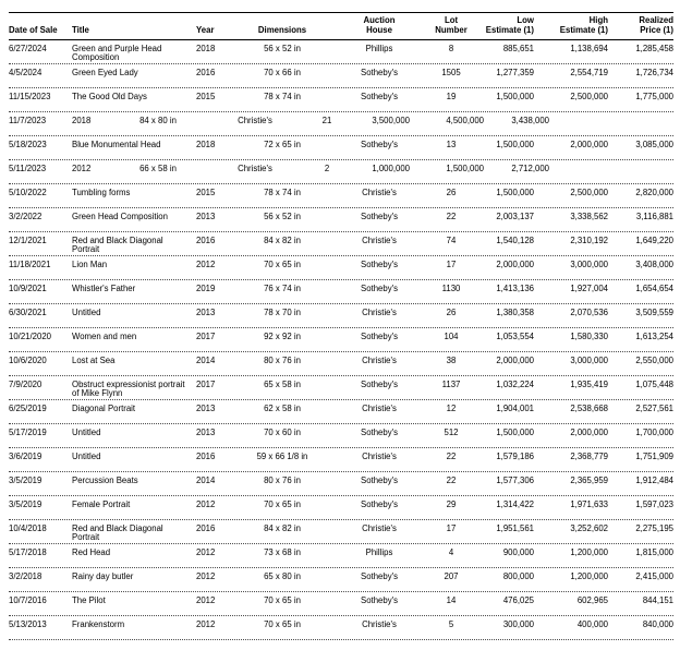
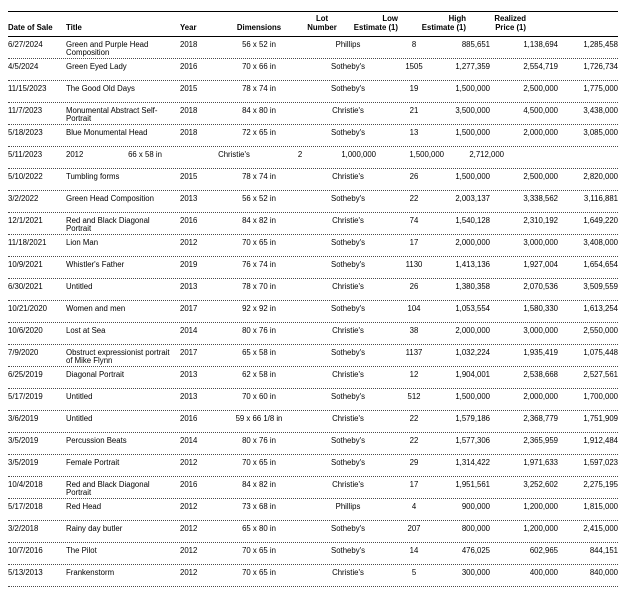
  Date of Sale
  Title
  Year
  Dimensions
- Auction
- House
  Lot
  Number
  Low
  Estimate (1)
  High
  Estimate (1)
  Realized
  Price (1)
  6/27/2024
  Green and Purple Head Composition
  2018
  56 x 52 in
  Phillips
  8
  885,651
  1,138,694
  1,285,458
  4/5/2024
  Green Eyed Lady
  2016
  70 x 66 in
  Sotheby's
  1505
  1,277,359
  2,554,719
  1,726,734
  11/15/2023
  The Good Old Days
  2015
  78 x 74 in
  Sotheby's
  19
  1,500,000
  2,500,000
  1,775,000
  11/7/2023
+ Monumental Abstract Self-Portrait
  2018
  84 x 80 in
  Christie's
  21
  3,500,000
  4,500,000
  3,438,000
  5/18/2023
  Blue Monumental Head
  2018
  72 x 65 in
  Sotheby's
  13
  1,500,000
  2,000,000
  3,085,000
  5/11/2023
  2012
  66 x 58 in
  Christie's
  2
  1,000,000
  1,500,000
  2,712,000
  5/10/2022
  Tumbling forms
  2015
  78 x 74 in
  Christie's
  26
  1,500,000
  2,500,000
  2,820,000
  3/2/2022
  Green Head Composition
  2013
  56 x 52 in
  Sotheby's
  22
  2,003,137
  3,338,562
  3,116,881
  12/1/2021
  Red and Black Diagonal Portrait
  2016
  84 x 82 in
  Christie's
  74
  1,540,128
  2,310,192
  1,649,220
  11/18/2021
  Lion Man
  2012
  70 x 65 in
  Sotheby's
  17
  2,000,000
  3,000,000
  3,408,000
  10/9/2021
  Whistler's Father
  2019
  76 x 74 in
  Sotheby's
  1130
  1,413,136
  1,927,004
  1,654,654
  6/30/2021
  Untitled
  2013
  78 x 70 in
  Christie's
  26
  1,380,358
  2,070,536
  3,509,559
  10/21/2020
  Women and men
  2017
  92 x 92 in
  Sotheby's
  104
  1,053,554
  1,580,330
  1,613,254
  10/6/2020
  Lost at Sea
  2014
  80 x 76 in
  Christie's
  38
  2,000,000
  3,000,000
  2,550,000
  7/9/2020
  Obstruct expressionist portrait of Mike Flynn
  2017
  65 x 58 in
  Sotheby's
  1137
  1,032,224
  1,935,419
  1,075,448
  6/25/2019
  Diagonal Portrait
  2013
  62 x 58 in
  Christie's
  12
  1,904,001
  2,538,668
  2,527,561
  5/17/2019
  Untitled
  2013
  70 x 60 in
  Sotheby's
  512
  1,500,000
  2,000,000
  1,700,000
  3/6/2019
  Untitled
  2016
  59 x 66 1/8 in
  Christie's
  22
  1,579,186
  2,368,779
  1,751,909
  3/5/2019
  Percussion Beats
  2014
  80 x 76 in
  Sotheby's
  22
  1,577,306
  2,365,959
  1,912,484
  3/5/2019
  Female Portrait
  2012
  70 x 65 in
  Sotheby's
  29
  1,314,422
  1,971,633
  1,597,023
  10/4/2018
  Red and Black Diagonal Portrait
  2016
  84 x 82 in
  Christie's
  17
  1,951,561
  3,252,602
  2,275,195
  5/17/2018
  Red Head
  2012
  73 x 68 in
  Phillips
  4
  900,000
  1,200,000
  1,815,000
  3/2/2018
  Rainy day butler
  2012
  65 x 80 in
  Sotheby's
  207
  800,000
  1,200,000
  2,415,000
  10/7/2016
  The Pilot
  2012
  70 x 65 in
  Sotheby's
  14
  476,025
  602,965
  844,151
  5/13/2013
  Frankenstorm
  2012
  70 x 65 in
  Christie's
  5
  300,000
  400,000
  840,000
